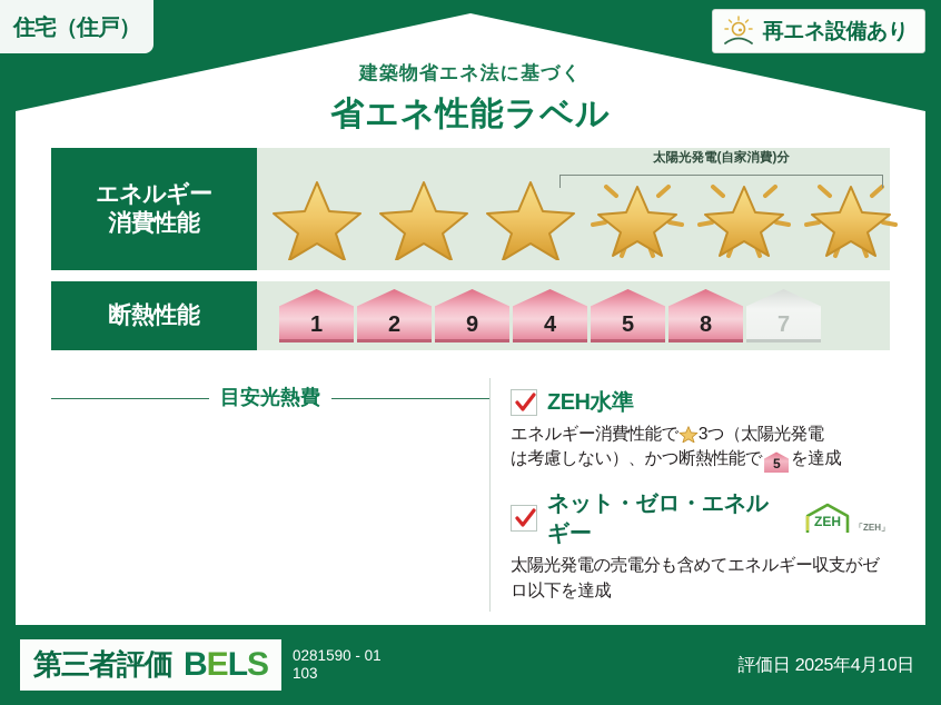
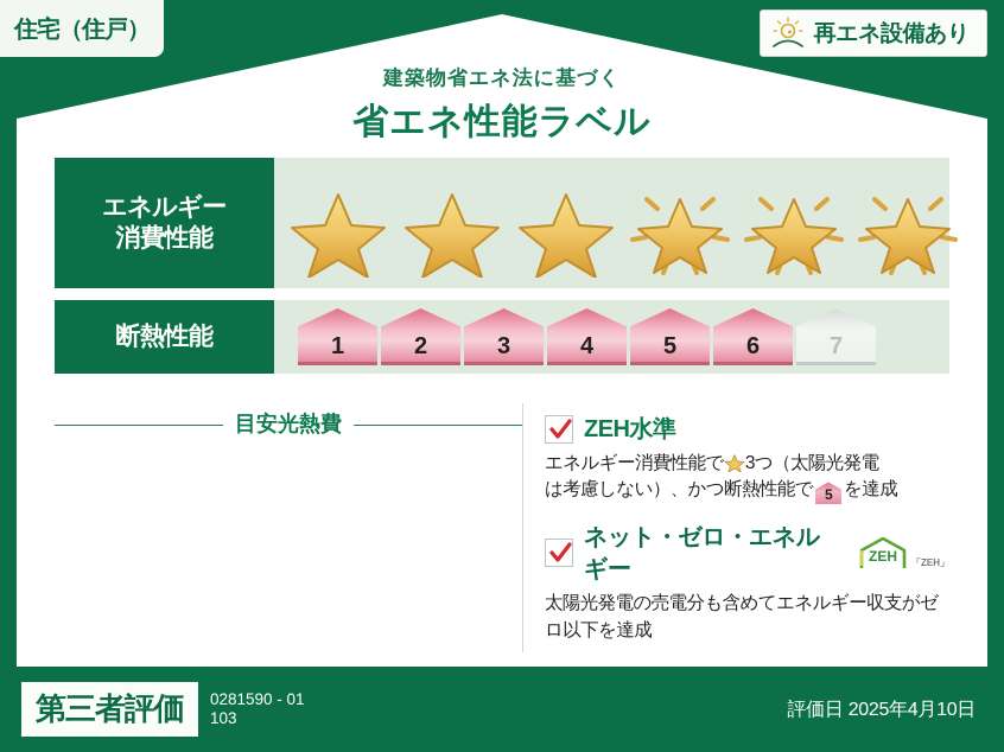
  住宅（住戸）
  再エネ設備あり
  建築物省エネ法に基づく
  省エネ性能ラベル
  エネルギー
  消費性能
- 太陽光発電(自家消費)分
  断熱性能
  1
  2
- 9
+ 3
  4
  5
- 8
+ 6
  7
  目安光熱費
  ZEH水準
  エネルギー消費性能で 3つ（太陽光発電
  は考慮しない）、かつ断熱性能で 5 を達成
  ネット・ゼロ・エネルギー
  ZEH
  「ZEH」
  太陽光発電の売電分も含めてエネルギー収支がゼロ以下を達成
  第三者評価
- BELS
  0281590 - 01
  103
  評価日 2025年4月10日
